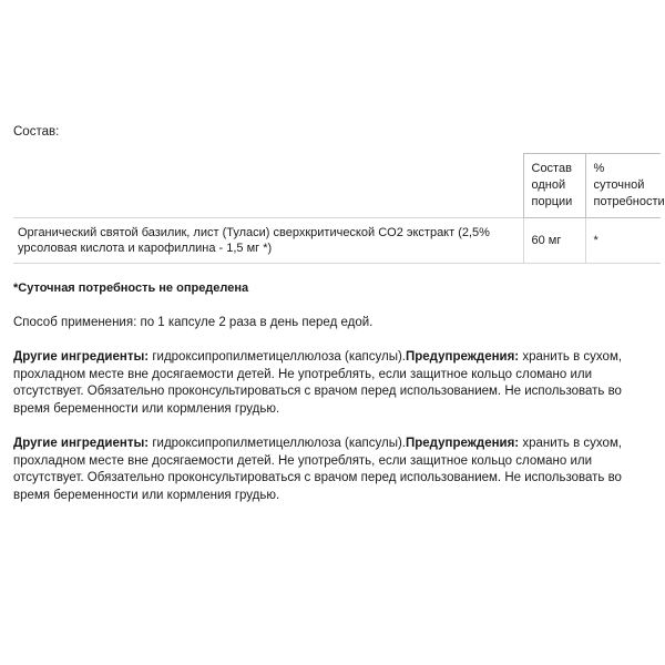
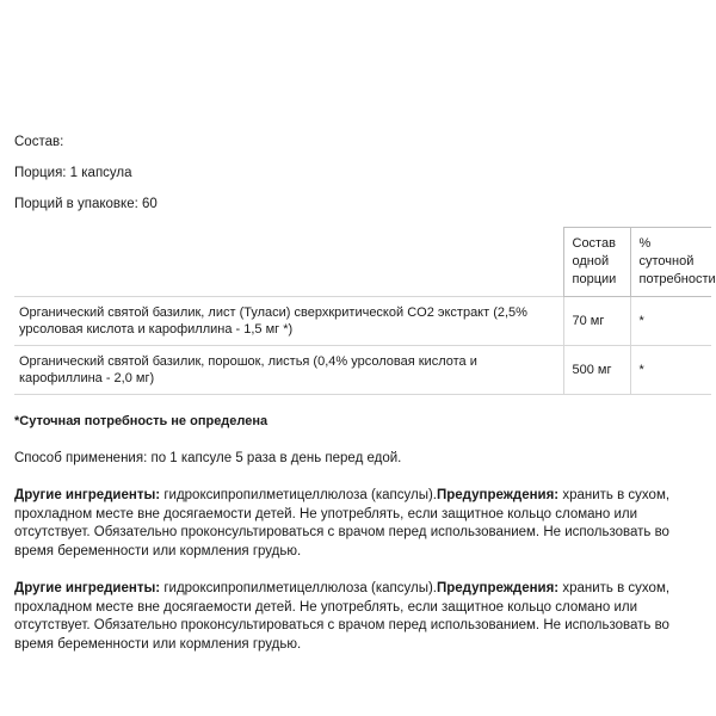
  Состав:
+ Порция: 1 капсула
+ Порций в упаковке: 60
  	Состав одной порции	% суточной потребности
- Органический святой базилик, лист (Туласи) сверхкритической CO2 экстракт (2,5% урсоловая кислота и карофиллина - 1,5 мг *)	60 мг	*
+ Органический святой базилик, лист (Туласи) сверхкритической CO2 экстракт (2,5% урсоловая кислота и карофиллина - 1,5 мг *)	70 мг	*
+ Органический святой базилик, порошок, листья (0,4% урсоловая кислота и карофиллина - 2,0 мг)	500 мг	*
  *Суточная потребность не определена
- Способ применения: по 1 капсуле 2 раза в день перед едой.
+ Способ применения: по 1 капсуле 5 раза в день перед едой.
  Другие ингредиенты: гидроксипропилметицеллюлоза (капсулы).Предупреждения: хранить в сухом, прохладном месте вне досягаемости детей. Не употреблять, если защитное кольцо сломано или отсутствует. Обязательно проконсультироваться с врачом перед использованием. Не использовать во время беременности или кормления грудью.
  Другие ингредиенты: гидроксипропилметицеллюлоза (капсулы).Предупреждения: хранить в сухом, прохладном месте вне досягаемости детей. Не употреблять, если защитное кольцо сломано или отсутствует. Обязательно проконсультироваться с врачом перед использованием. Не использовать во время беременности или кормления грудью.
